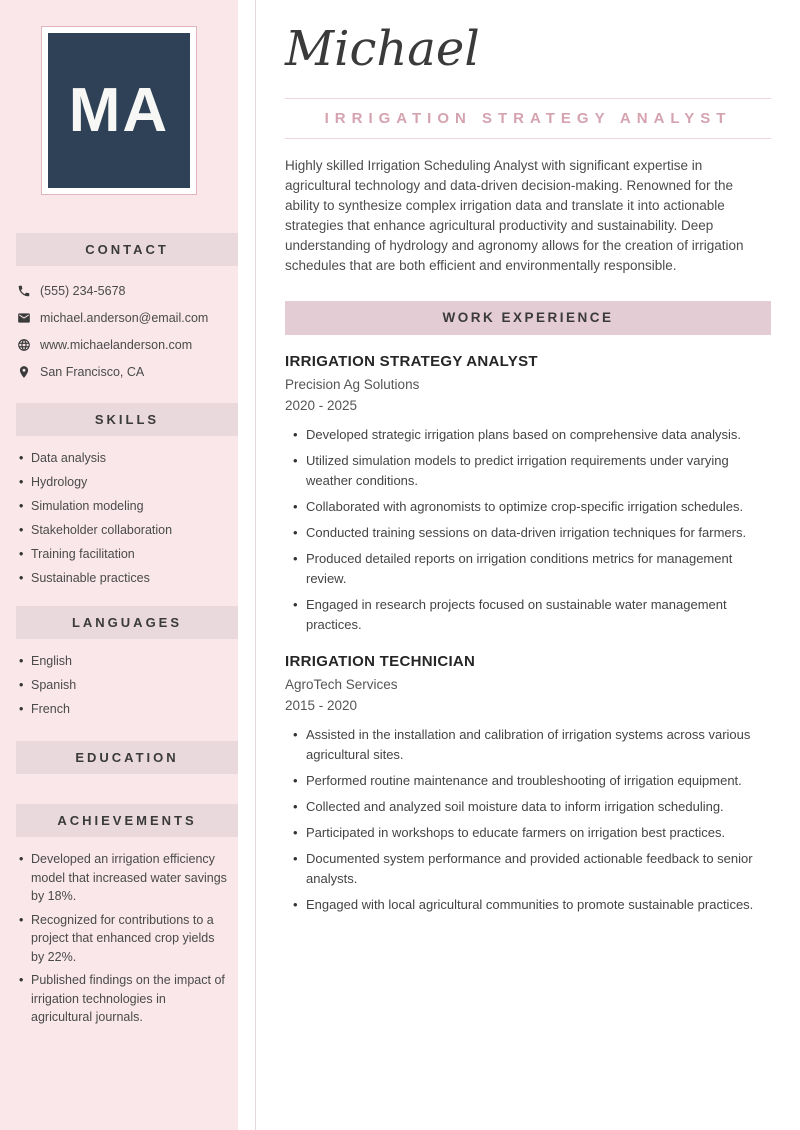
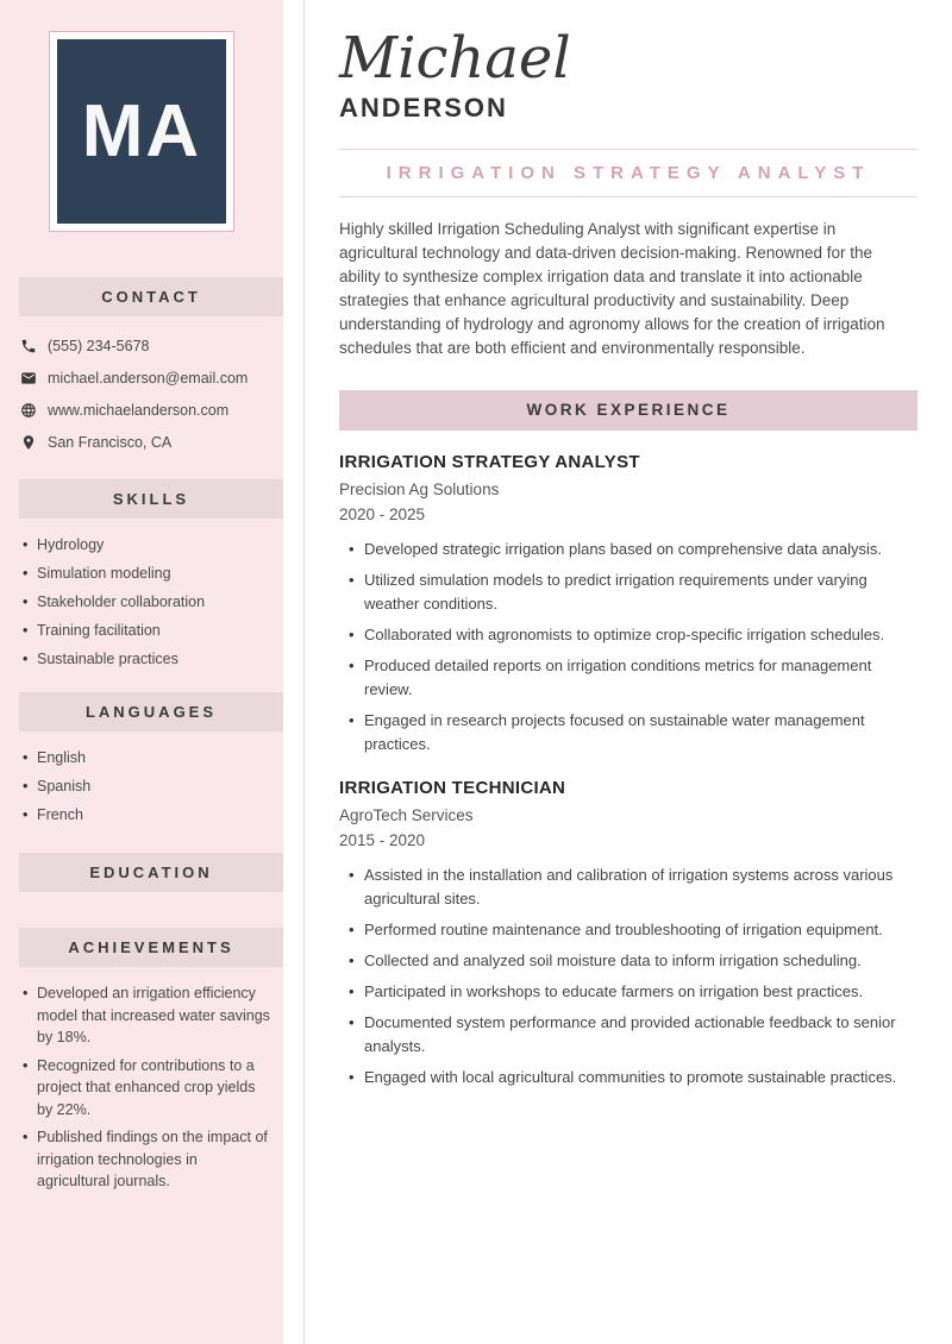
  MA
  CONTACT
  (555) 234-5678
  michael.anderson@email.com
  www.michaelanderson.com
  San Francisco, CA
  SKILLS
- Data analysis
  Hydrology
  Simulation modeling
  Stakeholder collaboration
  Training facilitation
  Sustainable practices
  LANGUAGES
  English
  Spanish
  French
  EDUCATION
  ACHIEVEMENTS
  Developed an irrigation efficiency model that increased water savings by 18%.
  Recognized for contributions to a project that enhanced crop yields by 22%.
  Published findings on the impact of irrigation technologies in agricultural journals.
  Michael
+ ANDERSON
  IRRIGATION STRATEGY ANALYST
  Highly skilled Irrigation Scheduling Analyst with significant expertise in agricultural technology and data-driven decision-making. Renowned for the ability to synthesize complex irrigation data and translate it into actionable strategies that enhance agricultural productivity and sustainability. Deep understanding of hydrology and agronomy allows for the creation of irrigation schedules that are both efficient and environmentally responsible.
  WORK EXPERIENCE
  IRRIGATION STRATEGY ANALYST
  Precision Ag Solutions
  2020 - 2025
  Developed strategic irrigation plans based on comprehensive data analysis.
  Utilized simulation models to predict irrigation requirements under varying weather conditions.
  Collaborated with agronomists to optimize crop-specific irrigation schedules.
- Conducted training sessions on data-driven irrigation techniques for farmers.
  Produced detailed reports on irrigation conditions metrics for management review.
  Engaged in research projects focused on sustainable water management practices.
  IRRIGATION TECHNICIAN
  AgroTech Services
  2015 - 2020
  Assisted in the installation and calibration of irrigation systems across various agricultural sites.
  Performed routine maintenance and troubleshooting of irrigation equipment.
  Collected and analyzed soil moisture data to inform irrigation scheduling.
  Participated in workshops to educate farmers on irrigation best practices.
  Documented system performance and provided actionable feedback to senior analysts.
  Engaged with local agricultural communities to promote sustainable practices.
